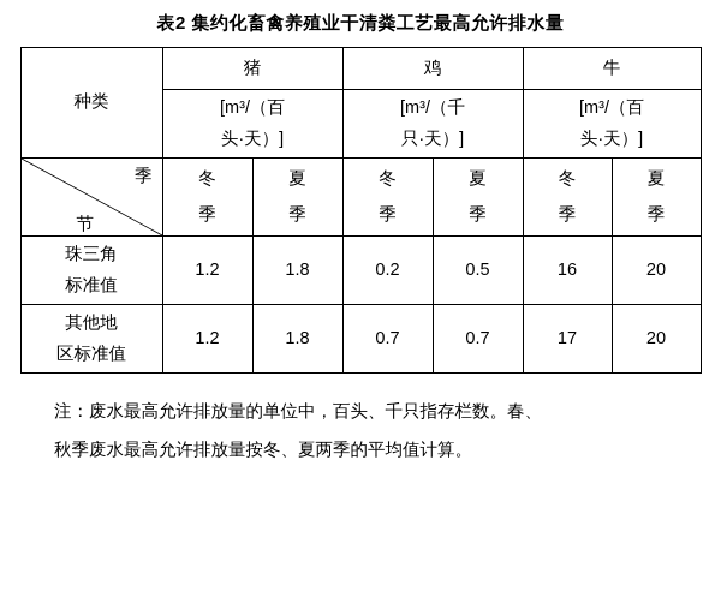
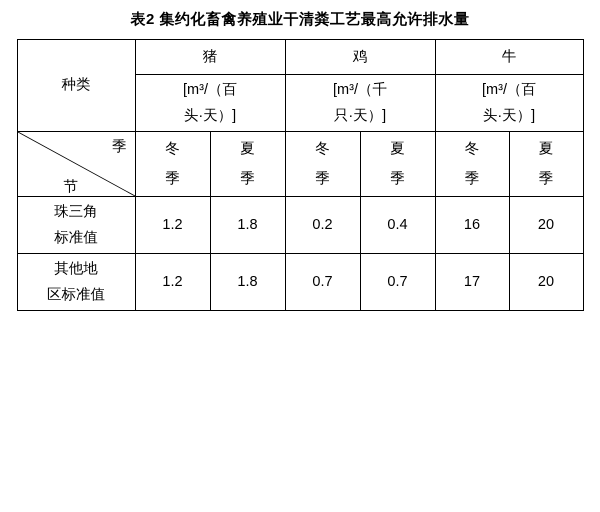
  表2 集约化畜禽养殖业干清粪工艺最高允许排水量
  种类	猪	鸡	牛
  [m³/（百 头·天）]	[m³/（千 只·天）]	[m³/（百 头·天）]
  季 节	冬 季	夏 季	冬 季	夏 季	冬 季	夏 季
- 珠三角 标准值	1.2	1.8	0.2	0.5	16	20
+ 珠三角 标准值	1.2	1.8	0.2	0.4	16	20
  其他地 区标准值	1.2	1.8	0.7	0.7	17	20
- 注：废水最高允许排放量的单位中，百头、千只指存栏数。春、
- 秋季废水最高允许排放量按冬、夏两季的平均值计算。
